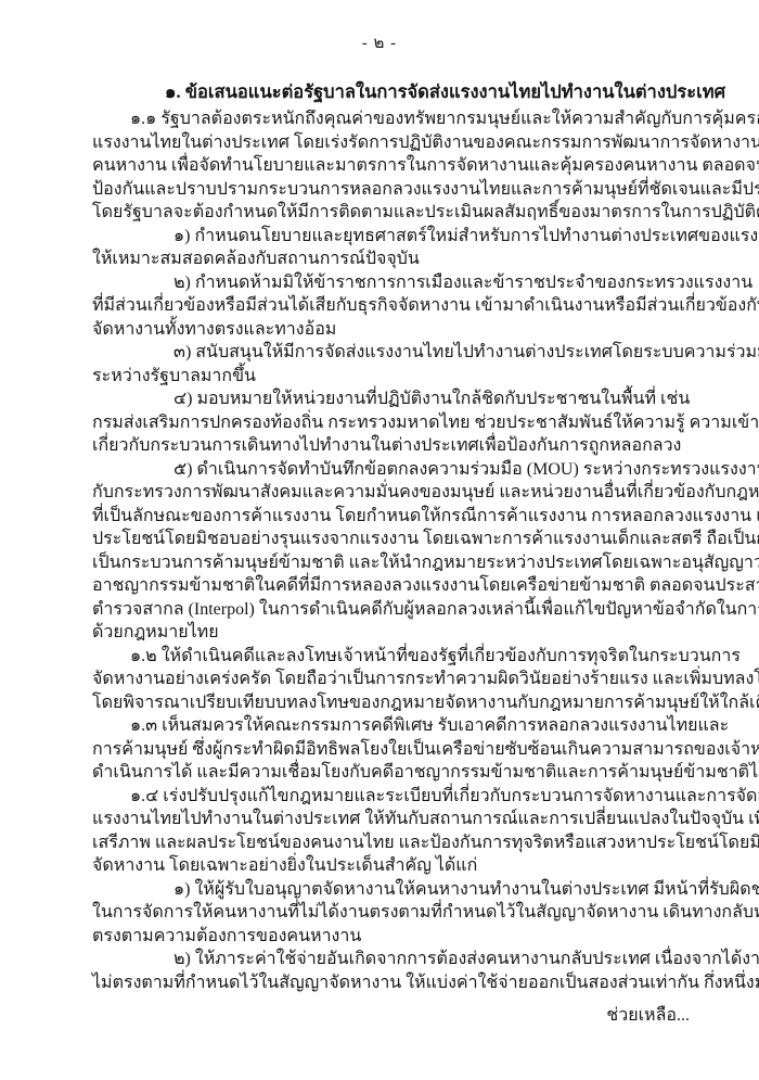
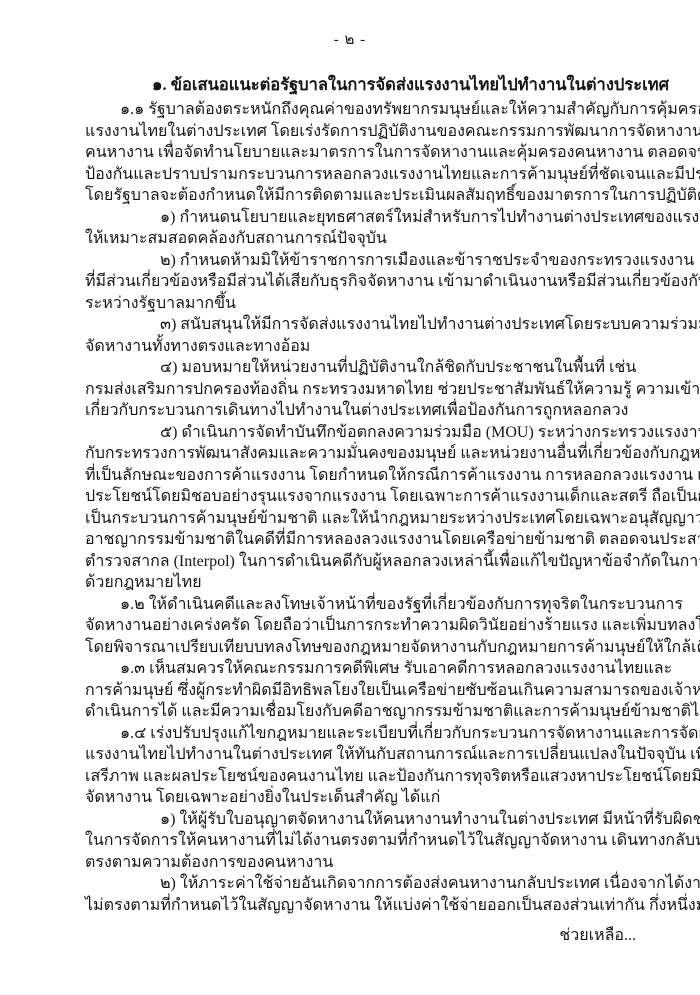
  - ๒ -
  ๑. ข้อเสนอแนะต่อรัฐบาลในการจัดส่งแรงงานไทยไปทำงานในต่างประเทศ
  ๑.๑ รัฐบาลต้องตระหนักถึงคุณค่าของทรัพยากรมนุษย์และให้ความสำคัญกับการคุ้มคร
  แรงงานไทยในต่างประเทศ โดยเร่งรัดการปฏิบัติงานของคณะกรรมการพัฒนาการจัดหางาน
  คนหางาน เพื่อจัดทำนโยบายและมาตรการในการจัดหางานและคุ้มครองคนหางาน ตลอดจ
  ป้องกันและปราบปรามกระบวนการหลอกลวงแรงงานไทยและการค้ามนุษย์ที่ชัดเจนและมีปร
  โดยรัฐบาลจะต้องกำหนดให้มีการติดตามและประเมินผลสัมฤทธิ์ของมาตรการในการปฏิบัติ
  ๑) กำหนดนโยบายและยุทธศาสตร์ใหม่สำหรับการไปทำงานต่างประเทศของแรง
  ให้เหมาะสมสอดคล้องกับสถานการณ์ปัจจุบัน
  ๒) กำหนดห้ามมิให้ข้าราชการการเมืองและข้าราชประจำของกระทรวงแรงงาน
  ที่มีส่วนเกี่ยวข้องหรือมีส่วนได้เสียกับธุรกิจจัดหางาน เข้ามาดำเนินงานหรือมีส่วนเกี่ยวข้องกั
- จัดหางานทั้งทางตรงและทางอ้อม
+ ระหว่างรัฐบาลมากขึ้น
  ๓) สนับสนุนให้มีการจัดส่งแรงงานไทยไปทำงานต่างประเทศโดยระบบความร่วม
- ระหว่างรัฐบาลมากขึ้น
+ จัดหางานทั้งทางตรงและทางอ้อม
  ๔) มอบหมายให้หน่วยงานที่ปฏิบัติงานใกล้ชิดกับประชาชนในพื้นที่ เช่น
  กรมส่งเสริมการปกครองท้องถิ่น กระทรวงมหาดไทย ช่วยประชาสัมพันธ์ให้ความรู้ ความเข้า
  เกี่ยวกับกระบวนการเดินทางไปทำงานในต่างประเทศเพื่อป้องกันการถูกหลอกลวง
  ๕) ดำเนินการจัดทำบันทึกข้อตกลงความร่วมมือ (MOU) ระหว่างกระทรวงแรงงา
  กับกระทรวงการพัฒนาสังคมและความมั่นคงของมนุษย์ และหน่วยงานอื่นที่เกี่ยวข้องกับกฎห
  ที่เป็นลักษณะของการค้าแรงงาน โดยกำหนดให้กรณีการค้าแรงงาน การหลอกลวงแรงงาน
  ประโยชน์โดยมิชอบอย่างรุนแรงจากแรงงาน โดยเฉพาะการค้าแรงงานเด็กและสตรี ถือเป็น
  เป็นกระบวนการค้ามนุษย์ข้ามชาติ และให้นำกฎหมายระหว่างประเทศโดยเฉพาะอนุสัญญาว่
  อาชญากรรมข้ามชาติในคดีที่มีการหลองลวงแรงงานโดยเครือข่ายข้ามชาติ ตลอดจนประส
  ตำรวจสากล (Interpol) ในการดำเนินคดีกับผู้หลอกลวงเหล่านี้เพื่อแก้ไขปัญหาข้อจำกัดในกา
  ด้วยกฎหมายไทย
  ๑.๒ ให้ดำเนินคดีและลงโทษเจ้าหน้าที่ของรัฐที่เกี่ยวข้องกับการทุจริตในกระบวนการ
  จัดหางานอย่างเคร่งครัด โดยถือว่าเป็นการกระทำความผิดวินัยอย่างร้ายแรง และเพิ่มบทลง
  โดยพิจารณาเปรียบเทียบบทลงโทษของกฎหมายจัดหางานกับกฎหมายการค้ามนุษย์ให้ใกล้เ
  ๑.๓ เห็นสมควรให้คณะกรรมการคดีพิเศษ รับเอาคดีการหลอกลวงแรงงานไทยและ
  การค้ามนุษย์ ซึ่งผู้กระทำผิดมีอิทธิพลโยงใยเป็นเครือข่ายซับซ้อนเกินความสามารถของเจ้าห
  ดำเนินการได้ และมีความเชื่อมโยงกับคดีอาชญากรรมข้ามชาติและการค้ามนุษย์ข้ามชาติไ
  ๑.๔ เร่งปรับปรุงแก้ไขกฎหมายและระเบียบที่เกี่ยวกับกระบวนการจัดหางานและการจัด
  แรงงานไทยไปทำงานในต่างประเทศ ให้ทันกับสถานการณ์และการเปลี่ยนแปลงในปัจจุบัน เ
  เสรีภาพ และผลประโยชน์ของคนงานไทย และป้องกันการทุจริตหรือแสวงหาประโยชน์โดยมิ
  จัดหางาน โดยเฉพาะอย่างยิ่งในประเด็นสำคัญ ได้แก่
  ๑) ให้ผู้รับใบอนุญาตจัดหางานให้คนหางานทำงานในต่างประเทศ มีหน้าที่รับผิดช
  ในการจัดการให้คนหางานที่ไม่ได้งานตรงตามที่กำหนดไว้ในสัญญาจัดหางาน เดินทางกลับ
  ตรงตามความต้องการของคนหางาน
  ๒) ให้ภาระค่าใช้จ่ายอันเกิดจากการต้องส่งคนหางานกลับประเทศ เนื่องจากได้งา
  ไม่ตรงตามที่กำหนดไว้ในสัญญาจัดหางาน ให้แบ่งค่าใช้จ่ายออกเป็นสองส่วนเท่ากัน กึ่งหนึ่ง
  ช่วยเหลือ...
